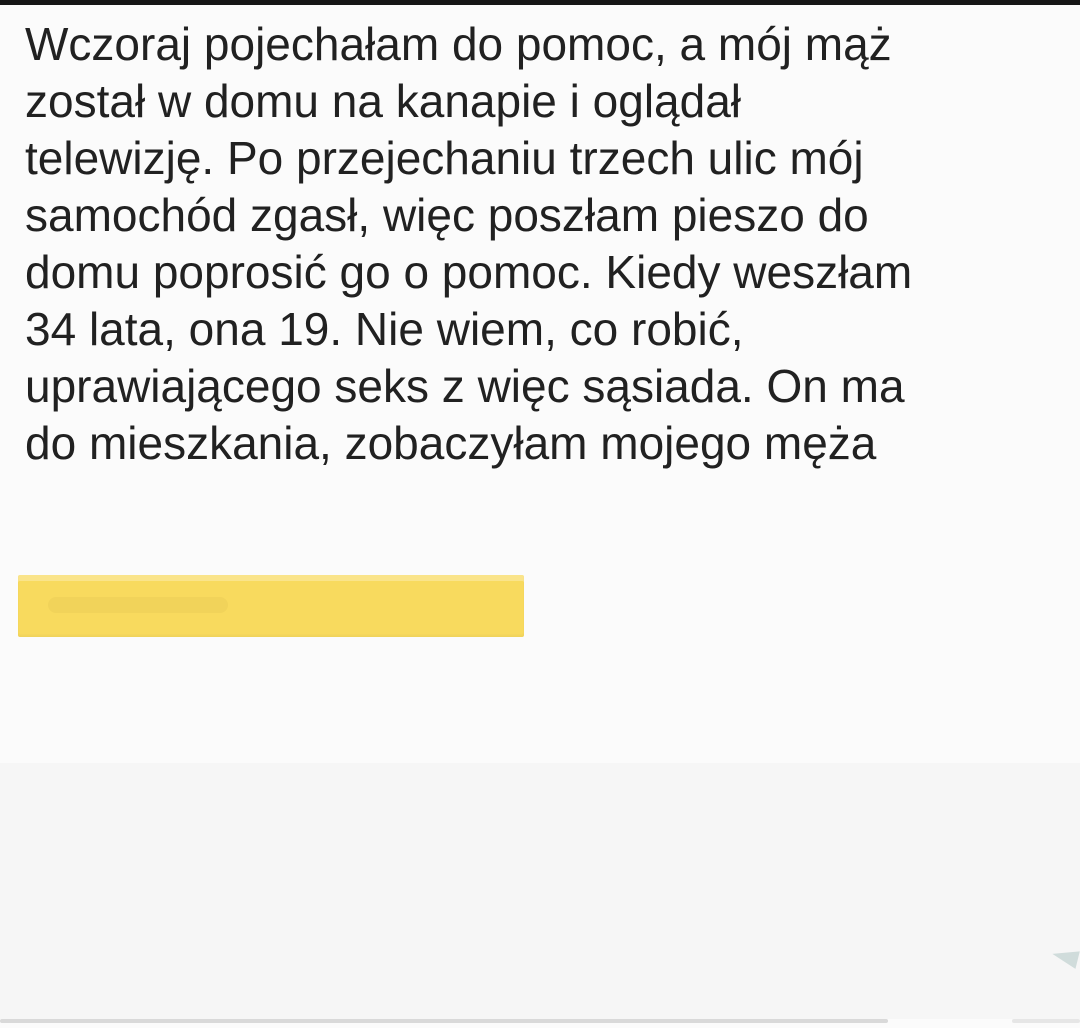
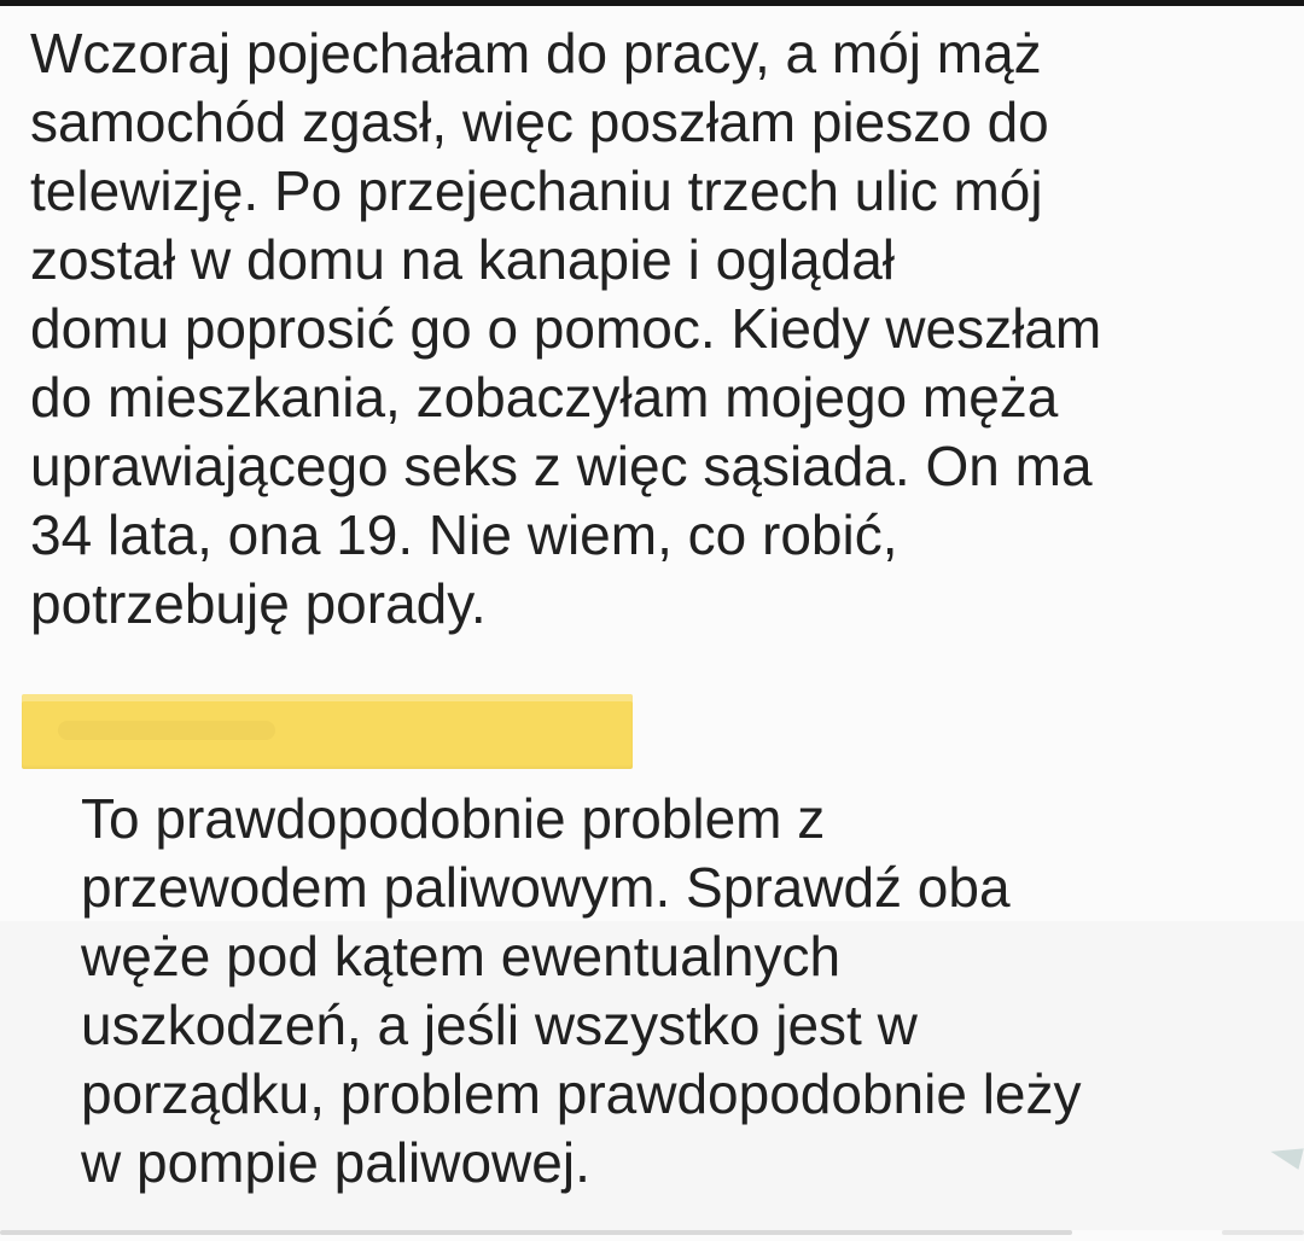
- Wczoraj pojechałam do pomoc, a mój mąż
+ Wczoraj pojechałam do pracy, a mój mąż
- został w domu na kanapie i oglądał
+ samochód zgasł, więc poszłam pieszo do
  telewizję. Po przejechaniu trzech ulic mój
- samochód zgasł, więc poszłam pieszo do
+ został w domu na kanapie i oglądał
  domu poprosić go o pomoc. Kiedy weszłam
- 34 lata, ona 19. Nie wiem, co robić,
+ do mieszkania, zobaczyłam mojego męża
  uprawiającego seks z więc sąsiada. On ma
- do mieszkania, zobaczyłam mojego męża
+ 34 lata, ona 19. Nie wiem, co robić,
+ potrzebuję porady.
+ To prawdopodobnie problem z
+ przewodem paliwowym. Sprawdź oba
+ węże pod kątem ewentualnych
+ uszkodzeń, a jeśli wszystko jest w
+ porządku, problem prawdopodobnie leży
+ w pompie paliwowej.
